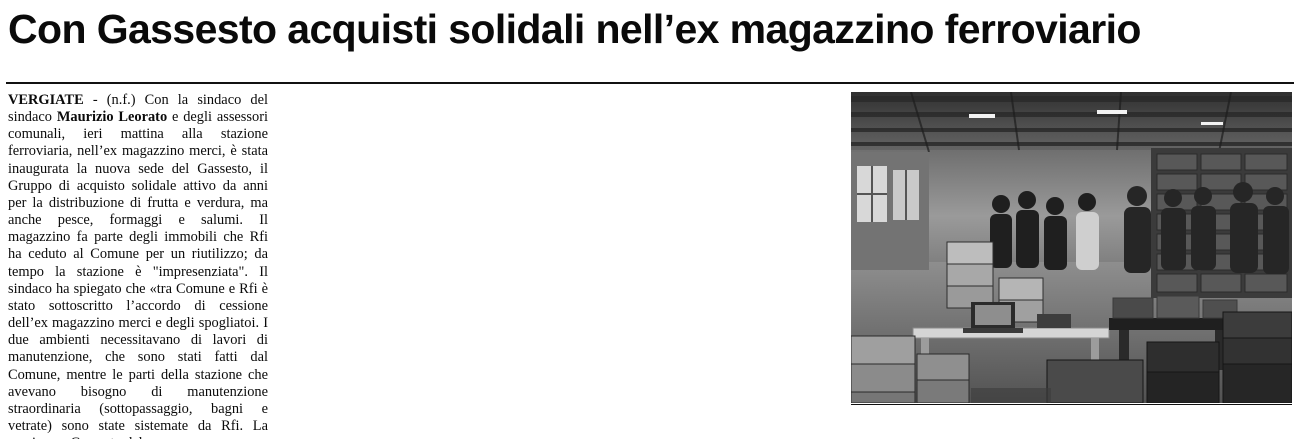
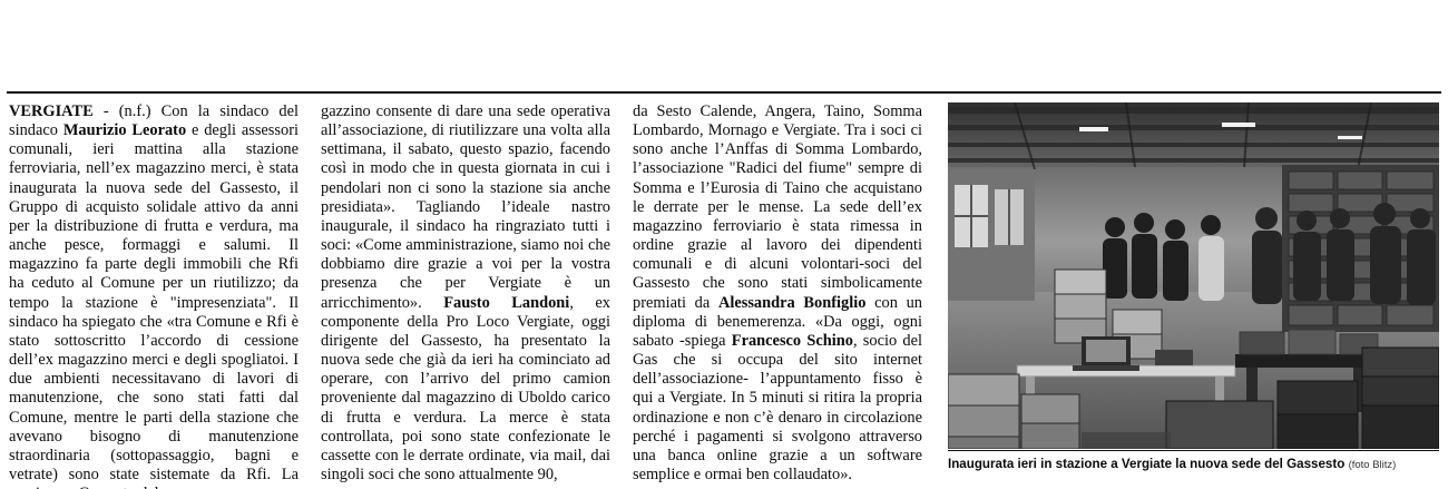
- Con Gassesto acquisti solidali nell’ex magazzino ferroviario
  VERGIATE - (n.f.) Con la sindaco del sindaco Maurizio Leorato e degli assessori comunali, ieri mattina alla stazione ferroviaria, nell’ex magazzino merci, è stata inaugurata la nuova sede del Gassesto, il Gruppo di acquisto solidale attivo da anni per la distribuzione di frutta e verdura, ma anche pesce, formaggi e salumi. Il magazzino fa parte degli immobili che Rfi ha ceduto al Comune per un riutilizzo; da tempo la stazione è "impresenziata". Il sindaco ha spiegato che «tra Comune e Rfi è stato sottoscritto l’accordo di cessione dell’ex magazzino merci e degli spogliatoi. I due ambienti necessitavano di lavori di manutenzione, che sono stati fatti dal Comune, mentre le parti della stazione che avevano bisogno di manutenzione straordinaria (sottopassaggio, bagni e vetrate) sono state sistemate da Rfi. La
+ gazzino consente di dare una sede operativa all’associazione, di riutilizzare una volta alla settimana, il sabato, questo spazio, facendo così in modo che in questa giornata in cui i pendolari non ci sono la stazione sia anche presidiata». Tagliando l’ideale nastro inaugurale, il sindaco ha ringraziato tutti i soci: «Come amministrazione, siamo noi che dobbiamo dire grazie a voi per la vostra presenza che per Vergiate è un arricchimento». Fausto Landoni, ex componente della Pro Loco Vergiate, oggi dirigente del Gassesto, ha presentato la nuova sede che già da ieri ha cominciato ad operare, con l’arrivo del primo camion proveniente dal magazzino di Uboldo carico di frutta e verdura. La merce è stata controllata, poi sono state confezionate le cassette con le derrate ordinate, via mail, dai singoli soci che sono attualmente 90,
+ da Sesto Calende, Angera, Taino, Somma Lombardo, Mornago e Vergiate. Tra i soci ci sono anche l’Anffas di Somma Lombardo, l’associazione "Radici del fiume" sempre di Somma e l’Eurosia di Taino che acquistano le derrate per le mense. La sede dell’ex magazzino ferroviario è stata rimessa in ordine grazie al lavoro dei dipendenti comunali e di alcuni volontari-soci del Gassesto che sono stati simbolicamente premiati da Alessandra Bonfiglio con un diploma di benemerenza. «Da oggi, ogni sabato -spiega Francesco Schino, socio del Gas che si occupa del sito internet dell’associazione- l’appuntamento fisso è qui a Vergiate. In 5 minuti si ritira la propria ordinazione e non c’è denaro in circolazione perché i pagamenti si svolgono attraverso una banca online grazie a un software semplice e ormai ben collaudato».
+ Inaugurata ieri in stazione a Vergiate la nuova sede del Gassesto (foto Blitz)
